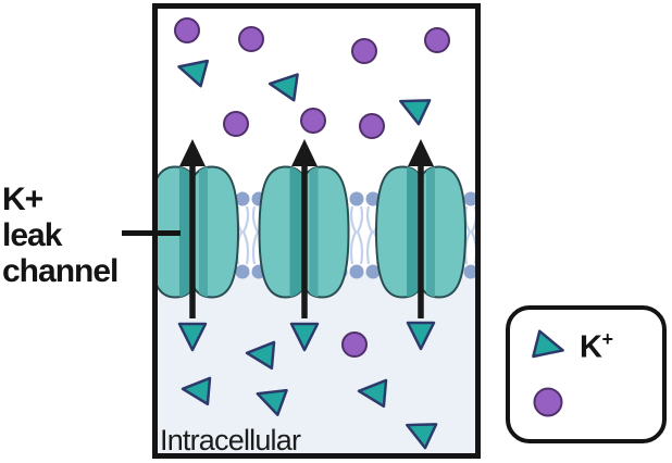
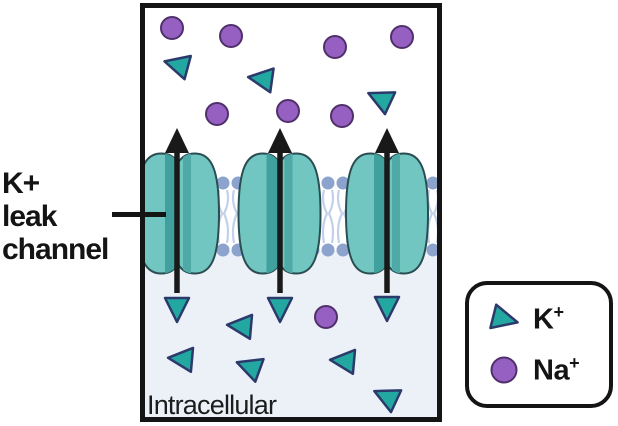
  K+
  leak
  channel
  Intracellular
  K+
+ Na+
